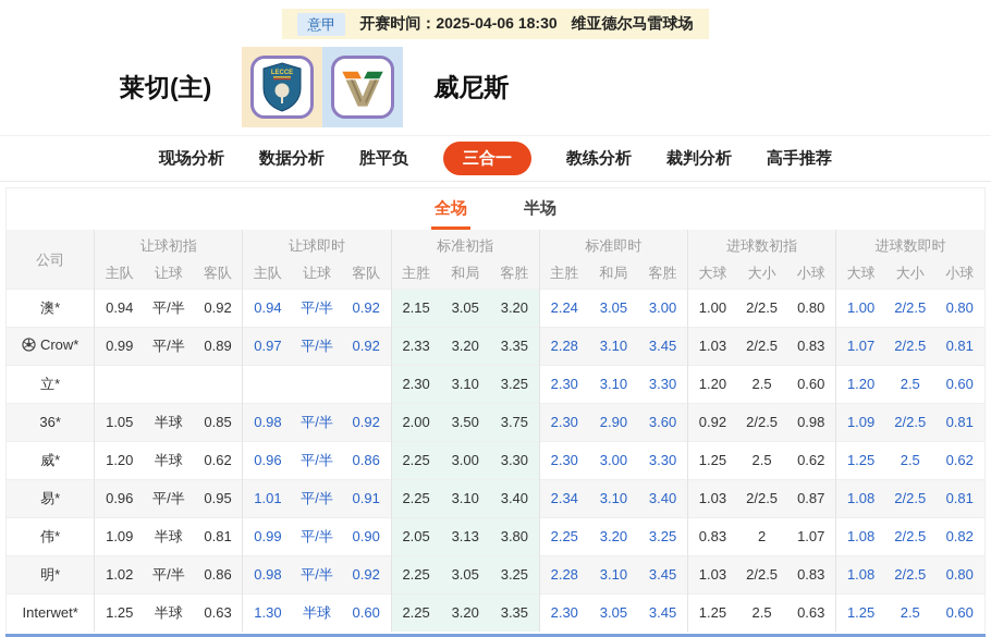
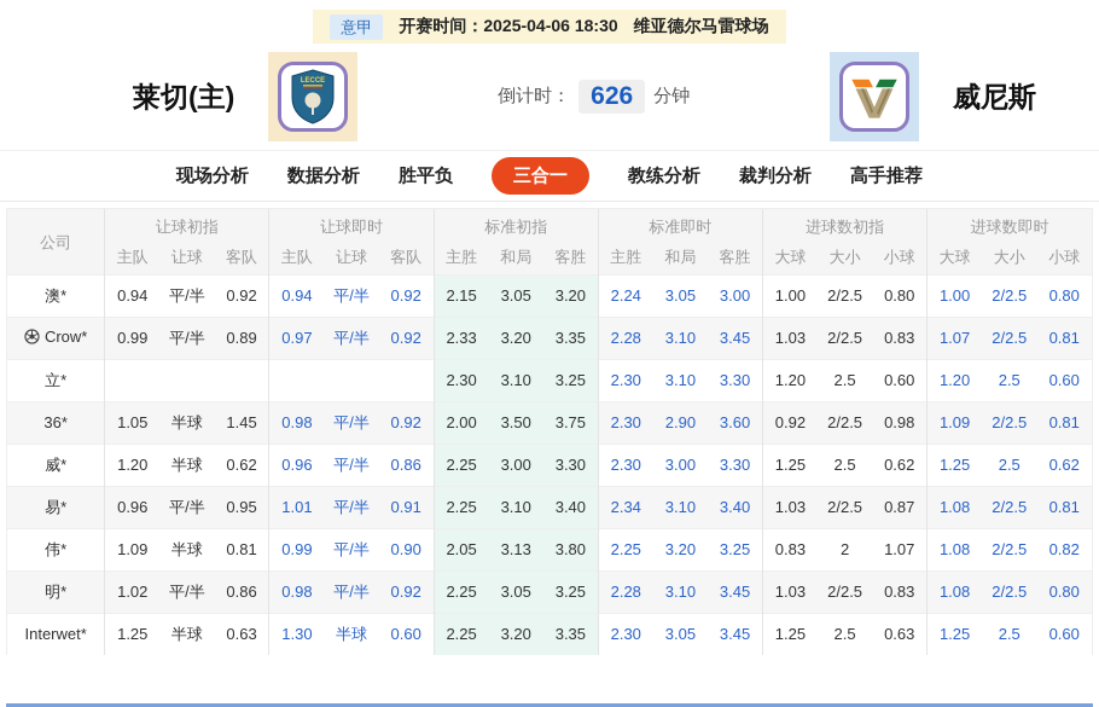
  意甲
  开赛时间：2025-04-06 18:30
  维亚德尔马雷球场
  莱切(主)
+ 倒计时：
+ 626
+ 分钟
  威尼斯
  现场分析
  数据分析
  胜平负
  三合一
  教练分析
  裁判分析
  高手推荐
- 全场
- 半场
  公司	让球初指	让球即时	标准初指	标准即时	进球数初指	进球数即时
  主队	让球	客队	主队	让球	客队	主胜	和局	客胜	主胜	和局	客胜	大球	大小	小球	大球	大小	小球
  澳*	0.94	平/半	0.92	0.94	平/半	0.92	2.15	3.05	3.20	2.24	3.05	3.00	1.00	2/2.5	0.80	1.00	2/2.5	0.80
  Crow*	0.99	平/半	0.89	0.97	平/半	0.92	2.33	3.20	3.35	2.28	3.10	3.45	1.03	2/2.5	0.83	1.07	2/2.5	0.81
  立*							2.30	3.10	3.25	2.30	3.10	3.30	1.20	2.5	0.60	1.20	2.5	0.60
- 36*	1.05	半球	0.85	0.98	平/半	0.92	2.00	3.50	3.75	2.30	2.90	3.60	0.92	2/2.5	0.98	1.09	2/2.5	0.81
+ 36*	1.05	半球	1.45	0.98	平/半	0.92	2.00	3.50	3.75	2.30	2.90	3.60	0.92	2/2.5	0.98	1.09	2/2.5	0.81
  威*	1.20	半球	0.62	0.96	平/半	0.86	2.25	3.00	3.30	2.30	3.00	3.30	1.25	2.5	0.62	1.25	2.5	0.62
  易*	0.96	平/半	0.95	1.01	平/半	0.91	2.25	3.10	3.40	2.34	3.10	3.40	1.03	2/2.5	0.87	1.08	2/2.5	0.81
  伟*	1.09	半球	0.81	0.99	平/半	0.90	2.05	3.13	3.80	2.25	3.20	3.25	0.83	2	1.07	1.08	2/2.5	0.82
  明*	1.02	平/半	0.86	0.98	平/半	0.92	2.25	3.05	3.25	2.28	3.10	3.45	1.03	2/2.5	0.83	1.08	2/2.5	0.80
  Interwet*	1.25	半球	0.63	1.30	半球	0.60	2.25	3.20	3.35	2.30	3.05	3.45	1.25	2.5	0.63	1.25	2.5	0.60
